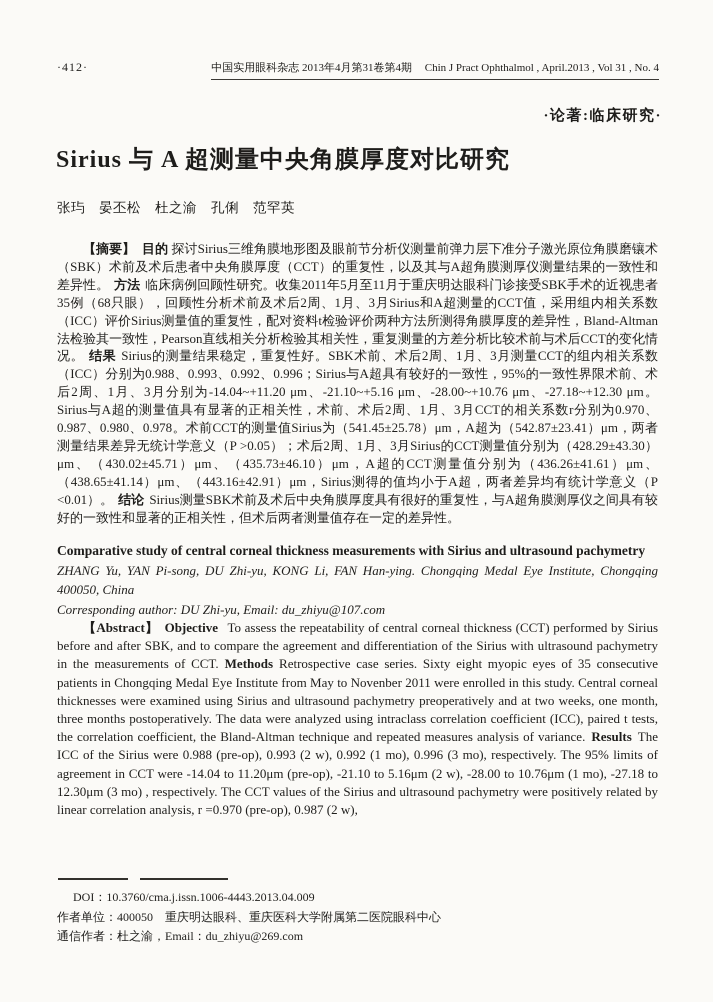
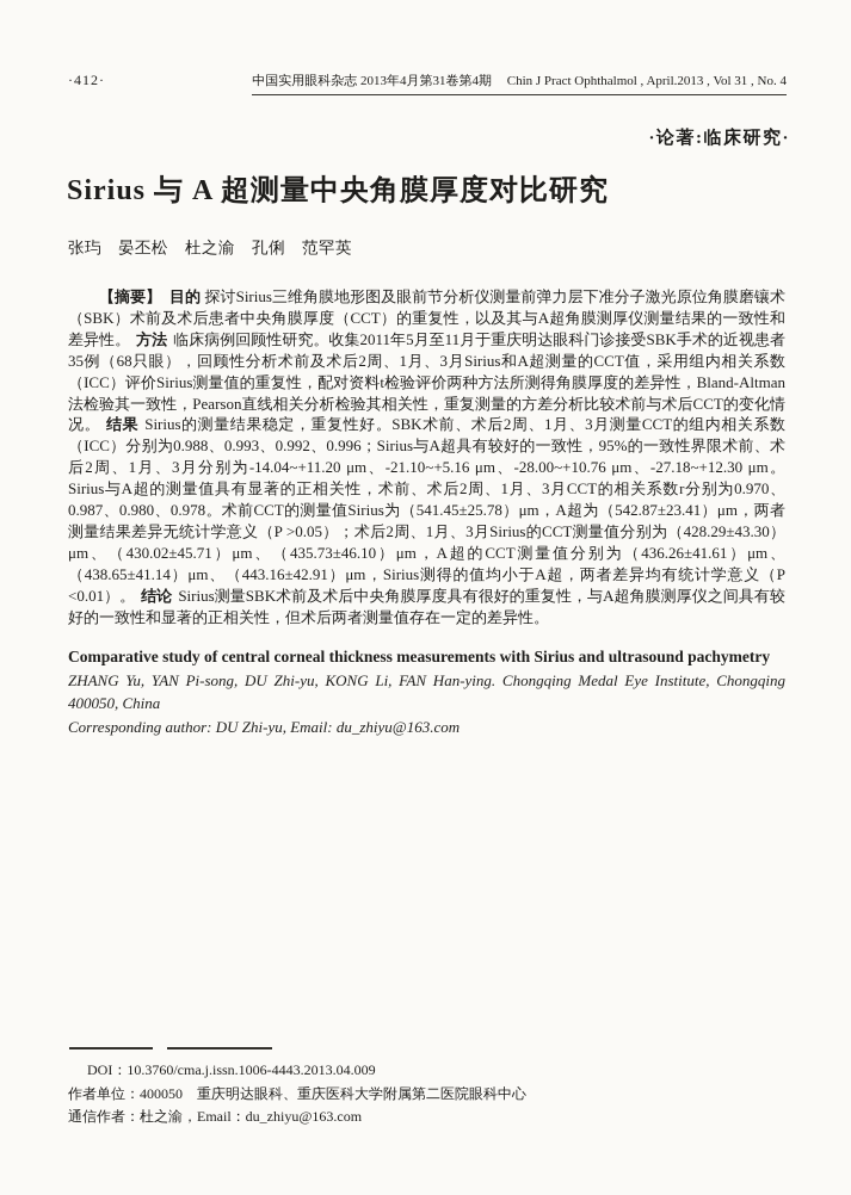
  ·412·
  中国实用眼科杂志 2013年4月第31卷第4期 Chin J Pract Ophthalmol , April.2013 , Vol 31 , No. 4
  ·论著:临床研究·
  Sirius 与 A 超测量中央角膜厚度对比研究
  张玙 晏丕松 杜之渝 孔俐 范罕英
  【摘要】 目的 探讨Sirius三维角膜地形图及眼前节分析仪测量前弹力层下准分子激光原位角膜磨镶术（SBK）术前及术后患者中央角膜厚度（CCT）的重复性，以及其与A超角膜测厚仪测量结果的一致性和差异性。 方法 临床病例回顾性研究。收集2011年5月至11月于重庆明达眼科门诊接受SBK手术的近视患者35例（68只眼），回顾性分析术前及术后2周、1月、3月Sirius和A超测量的CCT值，采用组内相关系数（ICC）评价Sirius测量值的重复性，配对资料t检验评价两种方法所测得角膜厚度的差异性，Bland-Altman法检验其一致性，Pearson直线相关分析检验其相关性，重复测量的方差分析比较术前与术后CCT的变化情况。 结果 Sirius的测量结果稳定，重复性好。SBK术前、术后2周、1月、3月测量CCT的组内相关系数（ICC）分别为0.988、0.993、0.992、0.996；Sirius与A超具有较好的一致性，95%的一致性界限术前、术后2周、1月、3月分别为-14.04~+11.20 μm、-21.10~+5.16 μm、-28.00~+10.76 μm、-27.18~+12.30 μm。Sirius与A超的测量值具有显著的正相关性，术前、术后2周、1月、3月CCT的相关系数r分别为0.970、0.987、0.980、0.978。术前CCT的测量值Sirius为（541.45±25.78）μm，A超为（542.87±23.41）μm，两者测量结果差异无统计学意义（P >0.05）；术后2周、1月、3月Sirius的CCT测量值分别为（428.29±43.30）μm、（430.02±45.71）μm、（435.73±46.10）μm，A超的CCT测量值分别为（436.26±41.61）μm、（438.65±41.14）μm、（443.16±42.91）μm，Sirius测得的值均小于A超，两者差异均有统计学意义（P <0.01）。 结论 Sirius测量SBK术前及术后中央角膜厚度具有很好的重复性，与A超角膜测厚仪之间具有较好的一致性和显著的正相关性，但术后两者测量值存在一定的差异性。
  Comparative study of central corneal thickness measurements with Sirius and ultrasound pachymetry
  ZHANG Yu, YAN Pi-song, DU Zhi-yu, KONG Li, FAN Han-ying. Chongqing Medal Eye Institute, Chongqing 400050, China
- Corresponding author: DU Zhi-yu, Email: du_zhiyu@107.com
+ Corresponding author: DU Zhi-yu, Email: du_zhiyu@163.com
- 【Abstract】 Objective To assess the repeatability of central corneal thickness (CCT) performed by Sirius before and after SBK, and to compare the agreement and differentiation of the Sirius with ultrasound pachymetry in the measurements of CCT. Methods Retrospective case series. Sixty eight myopic eyes of 35 consecutive patients in Chongqing Medal Eye Institute from May to Novenber 2011 were enrolled in this study. Central corneal thicknesses were examined using Sirius and ultrasound pachymetry preoperatively and at two weeks, one month, three months postoperatively. The data were analyzed using intraclass correlation coefficient (ICC), paired t tests, the correlation coefficient, the Bland-Altman technique and repeated measures analysis of variance. Results The ICC of the Sirius were 0.988 (pre-op), 0.993 (2 w), 0.992 (1 mo), 0.996 (3 mo), respectively. The 95% limits of agreement in CCT were -14.04 to 11.20μm (pre-op), -21.10 to 5.16μm (2 w), -28.00 to 10.76μm (1 mo), -27.18 to 12.30μm (3 mo) , respectively. The CCT values of the Sirius and ultrasound pachymetry were positively related by linear correlation analysis, r =0.970 (pre-op), 0.987 (2 w),
  DOI：10.3760/cma.j.issn.1006-4443.2013.04.009
  作者单位：400050 重庆明达眼科、重庆医科大学附属第二医院眼科中心
- 通信作者：杜之渝，Email：du_zhiyu@269.com
+ 通信作者：杜之渝，Email：du_zhiyu@163.com
